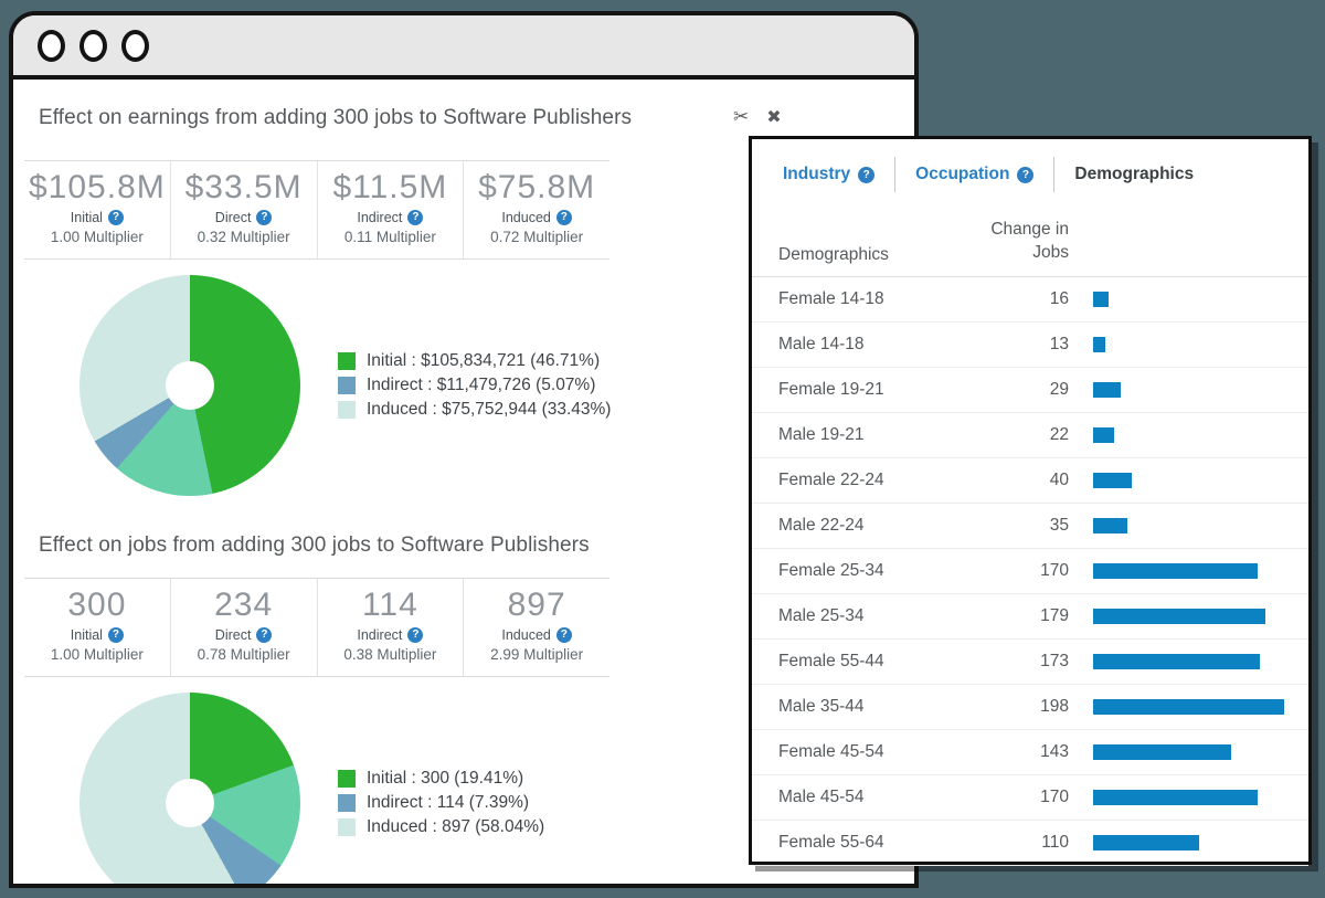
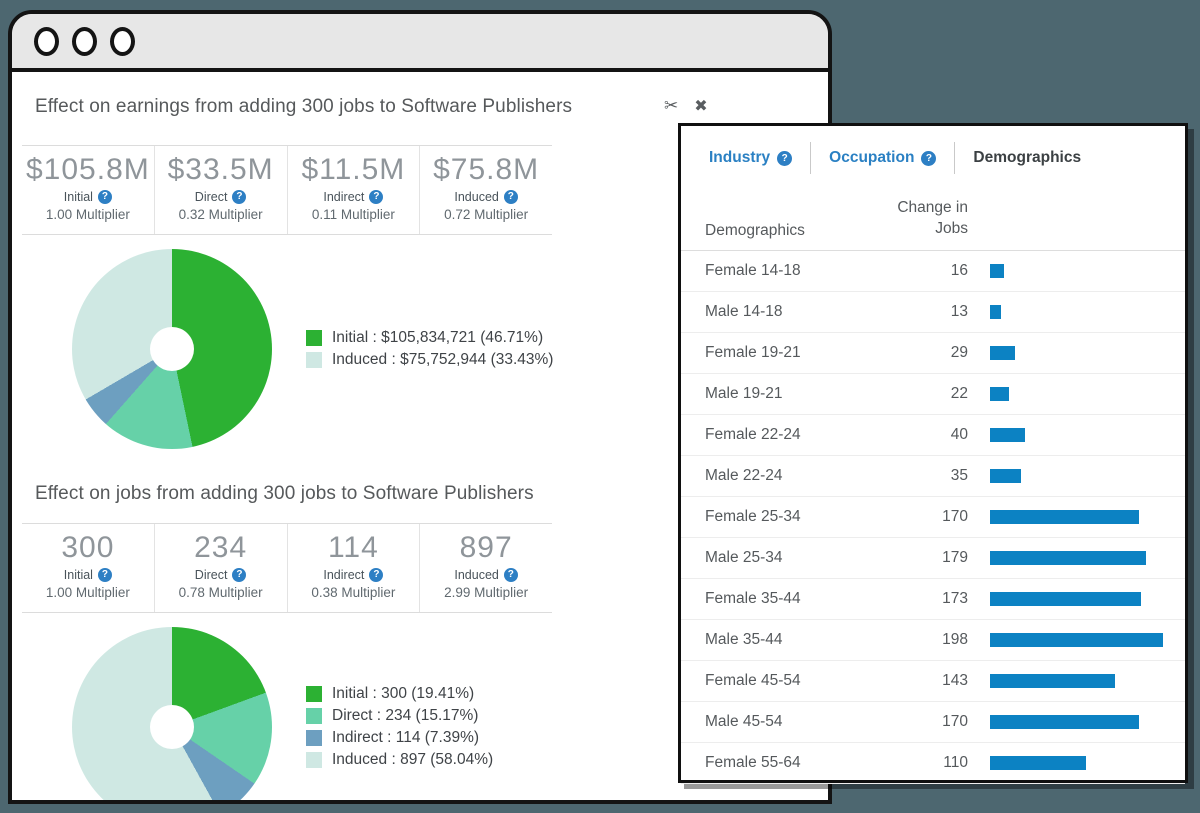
  ✂
  ✖
  Effect on earnings from adding 300 jobs to Software Publishers
  $105.8M
  Initial
  ?
  1.00 Multiplier
  $33.5M
  Direct
  ?
  0.32 Multiplier
  $11.5M
  Indirect
  ?
  0.11 Multiplier
  $75.8M
  Induced
  ?
  0.72 Multiplier
  Initial : $105,834,721 (46.71%)
- Indirect : $11,479,726 (5.07%)
  Induced : $75,752,944 (33.43%)
  Effect on jobs from adding 300 jobs to Software Publishers
  300
  Initial
  ?
  1.00 Multiplier
  234
  Direct
  ?
  0.78 Multiplier
  114
  Indirect
  ?
  0.38 Multiplier
  897
  Induced
  ?
  2.99 Multiplier
  Initial : 300 (19.41%)
+ Direct : 234 (15.17%)
  Indirect : 114 (7.39%)
  Induced : 897 (58.04%)
  Industry
  ?
  Occupation
  ?
  Demographics
  Demographics
  Change in
  Jobs
  Female 14-18
  16
  Male 14-18
  13
  Female 19-21
  29
  Male 19-21
  22
  Female 22-24
  40
  Male 22-24
  35
  Female 25-34
  170
  Male 25-34
  179
- Female 55-44
+ Female 35-44
  173
  Male 35-44
  198
  Female 45-54
  143
  Male 45-54
  170
  Female 55-64
  110
